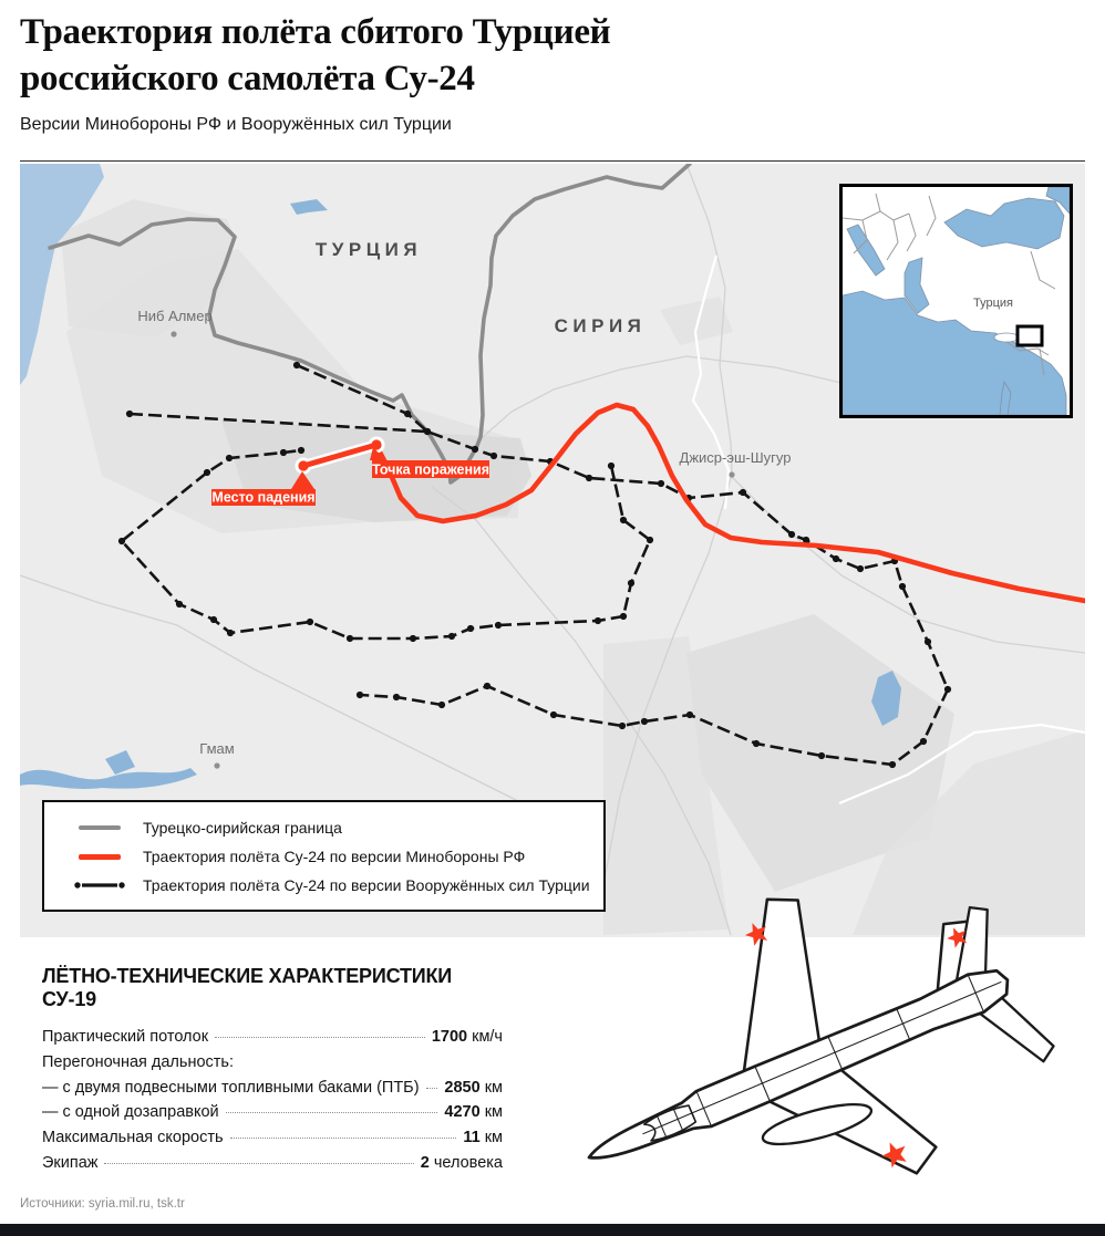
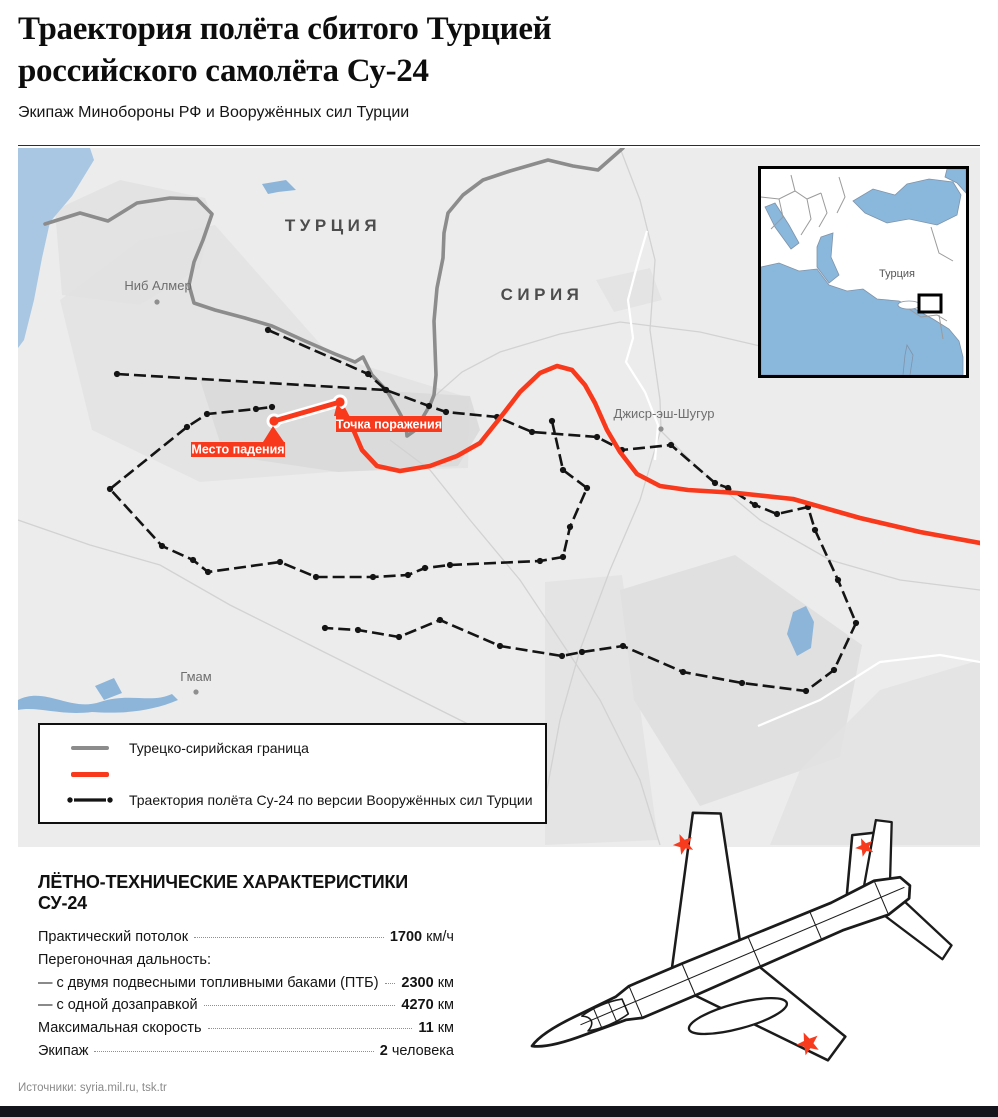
  Траектория полёта сбитого Турцией
  российского самолёта Су-24
- Версии Минобороны РФ и Вооружённых сил Турции
+ Экипаж Минобороны РФ и Вооружённых сил Турции
  Точка поражения
  Место падения
  ТУРЦИЯ
  СИРИЯ
  Ниб Алмер
  Джиср-эш-Шугур
  Гмам
  Турция
  Турецко-сирийская граница
- Траектория полёта Су-24 по версии Минобороны РФ
  Траектория полёта Су-24 по версии Вооружённых сил Турции
- ЛЁТНО-ТЕХНИЧЕСКИЕ ХАРАКТЕРИСТИКИ СУ-19
+ ЛЁТНО-ТЕХНИЧЕСКИЕ ХАРАКТЕРИСТИКИ СУ-24
  Практический потолок
  1700
  км/ч
  Перегоночная дальность:
  — с двумя подвесными топливными баками (ПТБ)
- 2850
+ 2300
  км
  — с одной дозаправкой
  4270
  км
  Максимальная скорость
  11
  км
  Экипаж
  2
  человека
  Источники: syria.mil.ru, tsk.tr
